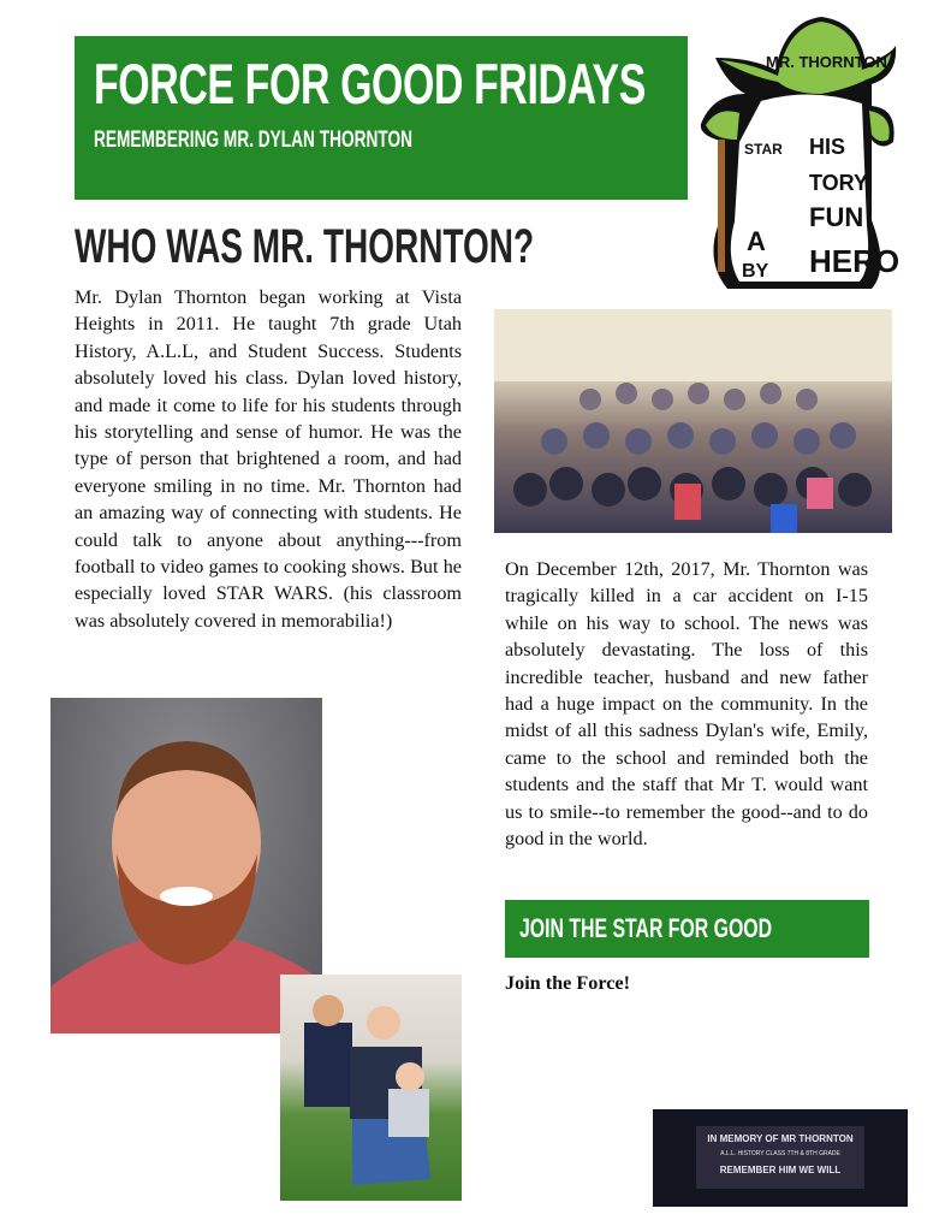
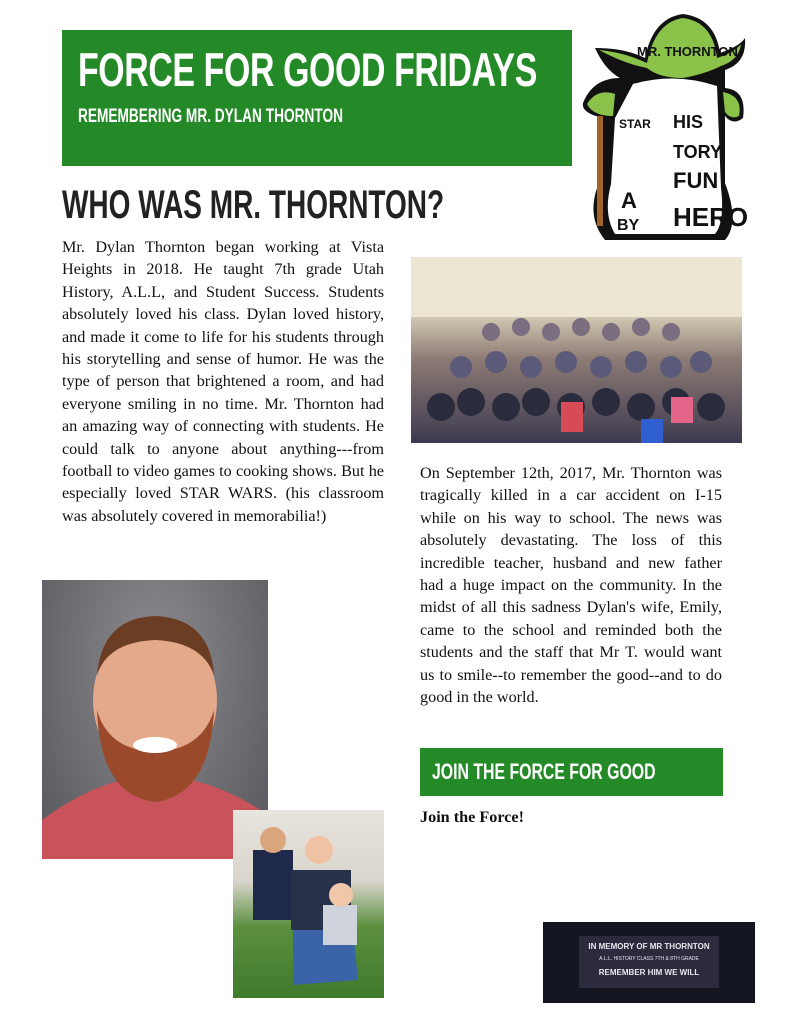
  FORCE FOR GOOD FRIDAYS
  REMEMBERING MR. DYLAN THORNTON
  MR. THORNTON
  STAR
  HIS
  TORY
  FUN
  HERO
  A
  BY
  WHO WAS MR. THORNTON?
- Mr. Dylan Thornton began working at Vista Heights in 2011. He taught 7th grade Utah History, A.L.L, and Student Success. Students absolutely loved his class. Dylan loved history, and made it come to life for his students through his storytelling and sense of humor. He was the type of person that brightened a room, and had everyone smiling in no time. Mr. Thornton had an amazing way of connecting with students. He could talk to anyone about anything---from football to video games to cooking shows. But he especially loved STAR WARS. (his classroom was absolutely covered in memorabilia!)
+ Mr. Dylan Thornton began working at Vista Heights in 2018. He taught 7th grade Utah History, A.L.L, and Student Success. Students absolutely loved his class. Dylan loved history, and made it come to life for his students through his storytelling and sense of humor. He was the type of person that brightened a room, and had everyone smiling in no time. Mr. Thornton had an amazing way of connecting with students. He could talk to anyone about anything---from football to video games to cooking shows. But he especially loved STAR WARS. (his classroom was absolutely covered in memorabilia!)
- On December 12th, 2017, Mr. Thornton was tragically killed in a car accident on I-15 while on his way to school. The news was absolutely devastating. The loss of this incredible teacher, husband and new father had a huge impact on the community. In the midst of all this sadness Dylan's wife, Emily, came to the school and reminded both the students and the staff that Mr T. would want us to smile--to remember the good--and to do good in the world.
+ On September 12th, 2017, Mr. Thornton was tragically killed in a car accident on I-15 while on his way to school. The news was absolutely devastating. The loss of this incredible teacher, husband and new father had a huge impact on the community. In the midst of all this sadness Dylan's wife, Emily, came to the school and reminded both the students and the staff that Mr T. would want us to smile--to remember the good--and to do good in the world.
- JOIN THE STAR FOR GOOD
+ JOIN THE FORCE FOR GOOD
  Join the Force!
  IN MEMORY OF MR THORNTON
  REMEMBER HIM WE WILL
